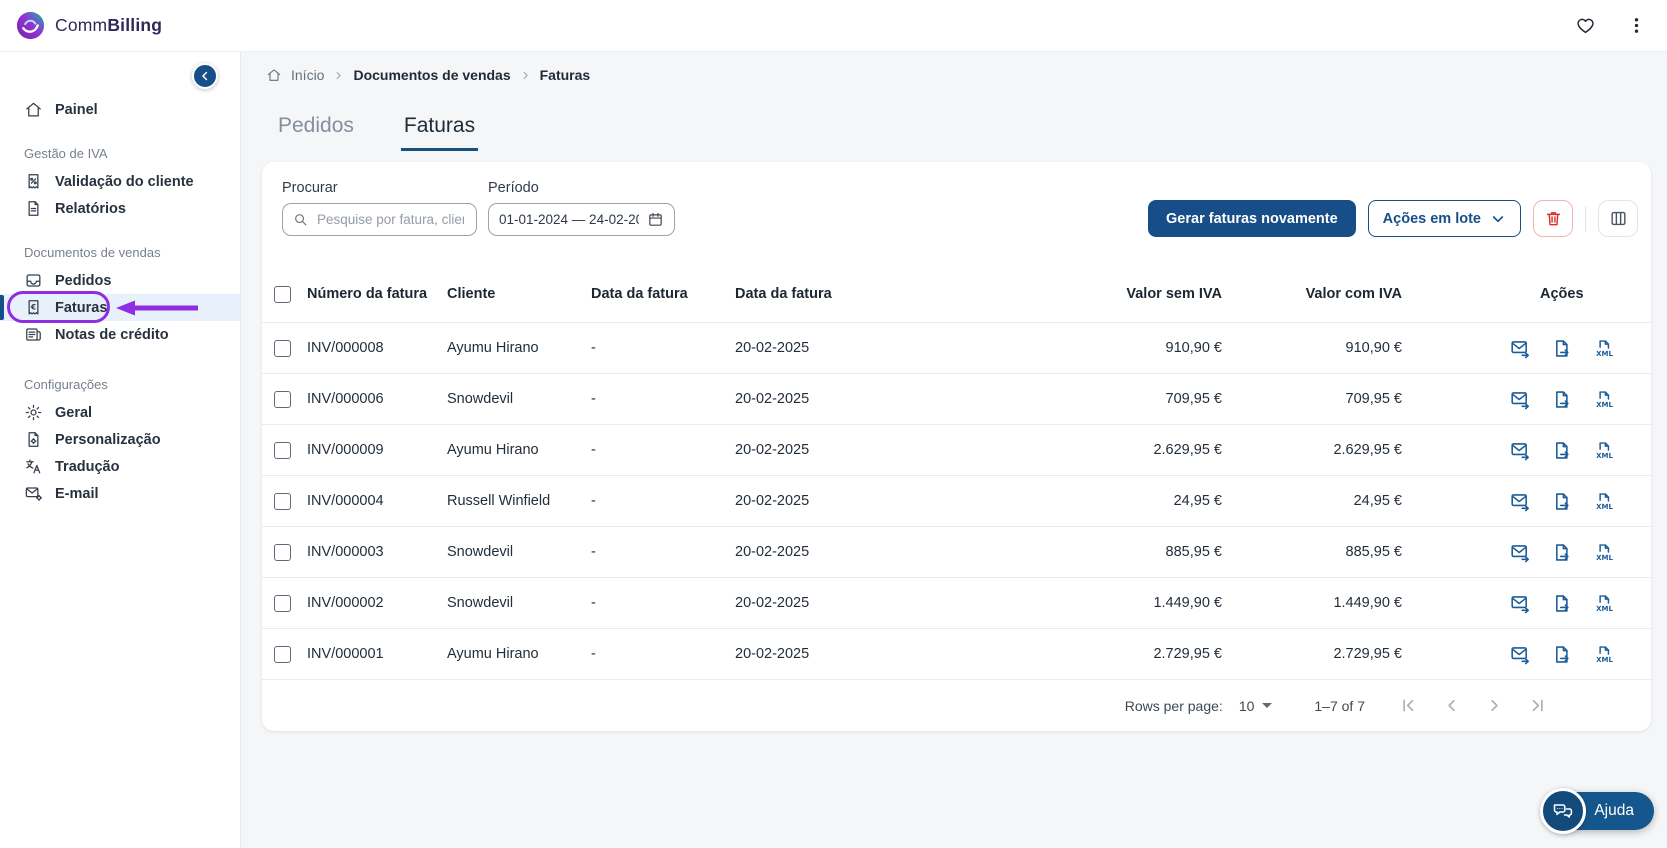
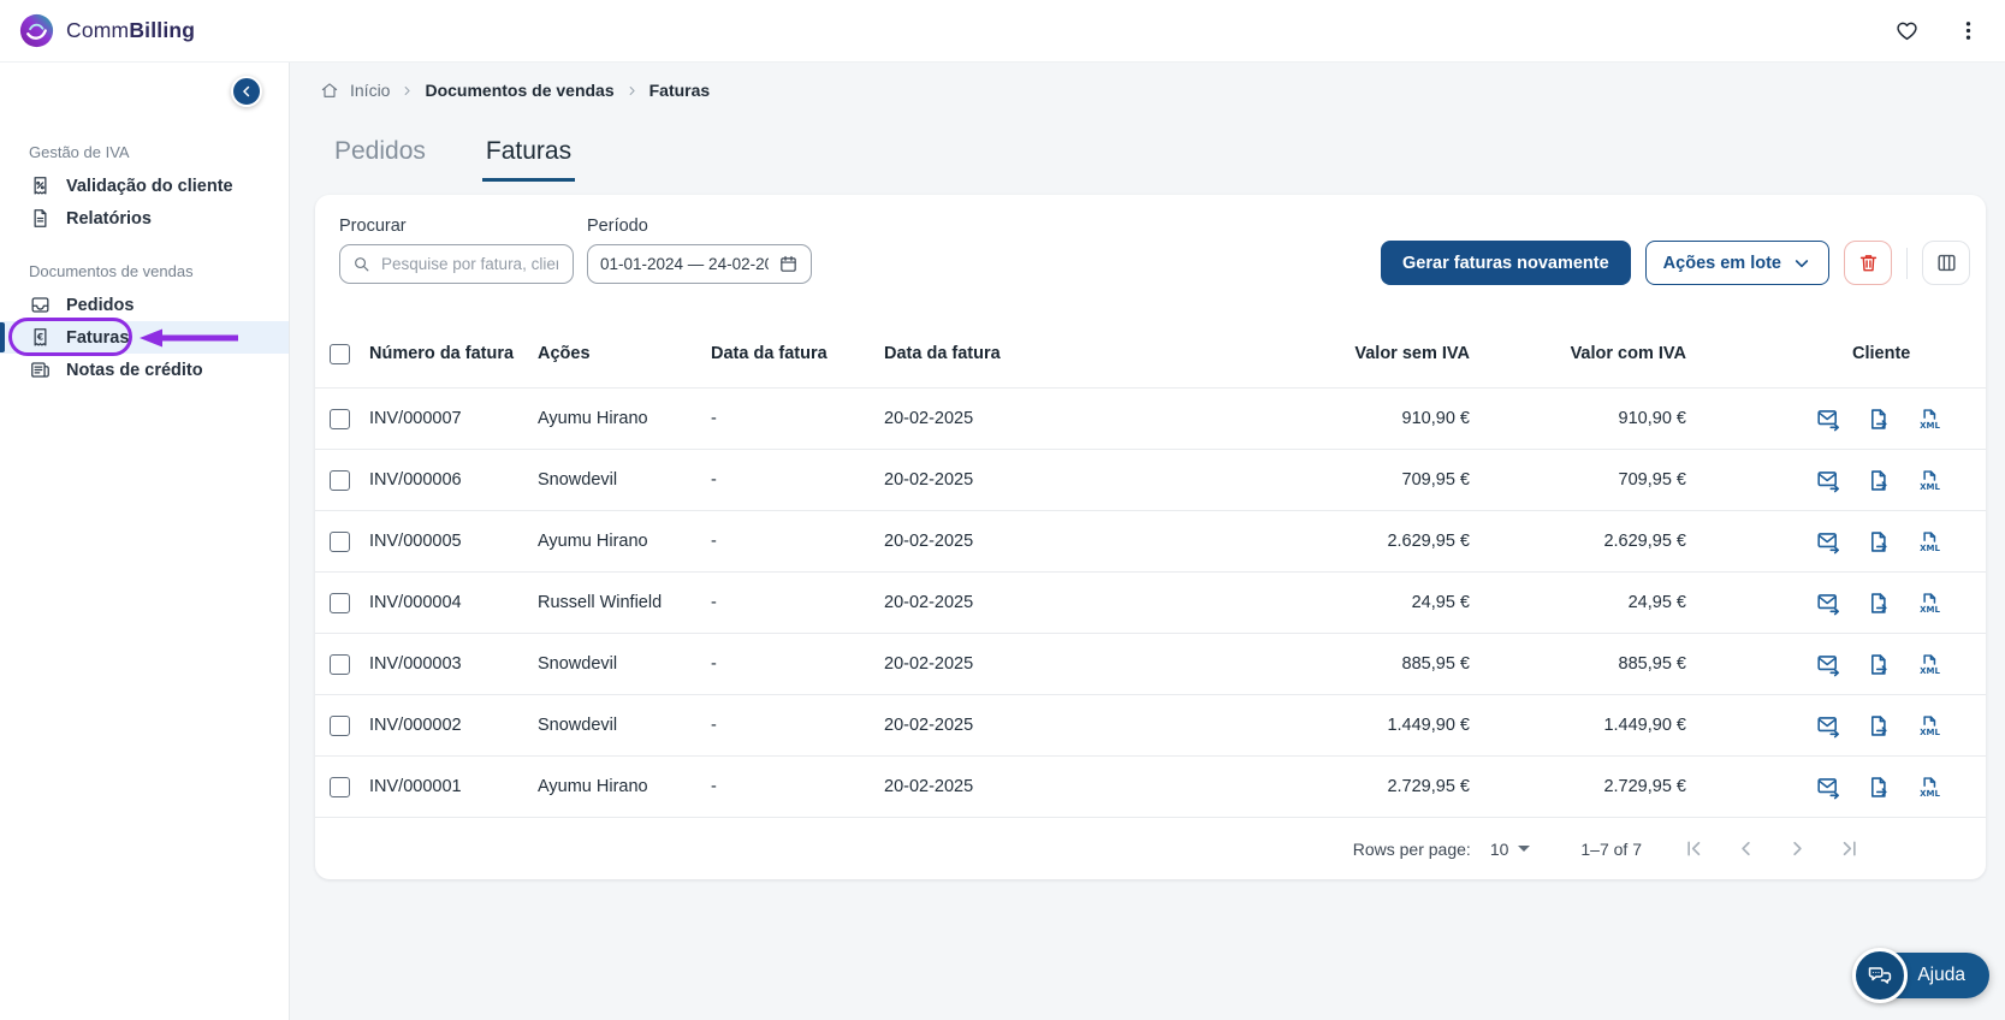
  CommBilling
- Painel
  Gestão de IVA
  Validação do cliente
  Relatórios
  Documentos de vendas
  Pedidos
  Faturas
  Notas de crédito
- Configurações
- Geral
- Personalização
- Tradução
- E-mail
  Início
  Documentos de vendas
  Faturas
  Pedidos
  Faturas
  Procurar
  Pesquise por fatura, clie
  Período
  01-01-2024 — 24-02-2
  Gerar faturas novamente
  Ações em lote
  Número da fatura
- Cliente
+ Ações
  Data da fatura
  Data da fatura
  Valor sem IVA
  Valor com IVA
- Ações
+ Cliente
- INV/000008
+ INV/000007
  Ayumu Hirano
  -
  20-02-2025
  910,90 €
  910,90 €
  INV/000006
  Snowdevil
  -
  20-02-2025
  709,95 €
  709,95 €
- INV/000009
+ INV/000005
  Ayumu Hirano
  -
  20-02-2025
  2.629,95 €
  2.629,95 €
  INV/000004
  Russell Winfield
  -
  20-02-2025
  24,95 €
  24,95 €
  INV/000003
  Snowdevil
  -
  20-02-2025
  885,95 €
  885,95 €
  INV/000002
  Snowdevil
  -
  20-02-2025
  1.449,90 €
  1.449,90 €
  INV/000001
  Ayumu Hirano
  -
  20-02-2025
  2.729,95 €
  2.729,95 €
  Rows per page:
  10
  1–7 of 7
  Ajuda
